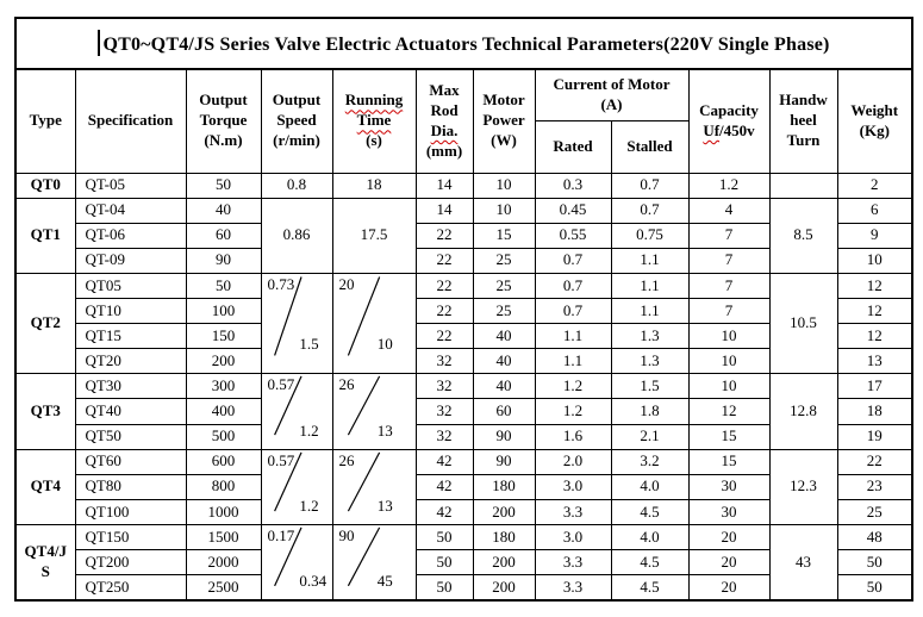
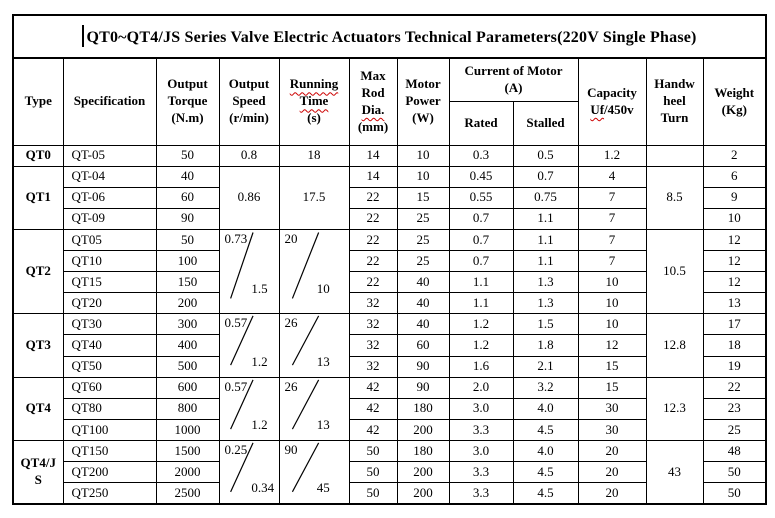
  QT0~QT4/JS Series Valve Electric Actuators Technical Parameters(220V Single Phase)
  Type	Specification	OutputTorque(N.m)	OutputSpeed(r/min)	RunningTime(s)	MaxRodDia.(mm)	MotorPower(W)	Current of Motor(A)	CapacityUf/450v	HandwheelTurn	Weight(Kg)
  Rated	Stalled
- QT0	QT-05	50	0.8	18	14	10	0.3	0.7	1.2		2
+ QT0	QT-05	50	0.8	18	14	10	0.3	0.5	1.2		2
  QT1	QT-04	40	0.86	17.5	14	10	0.45	0.7	4	8.5	6
  QT-06	60	22	15	0.55	0.75	7	9
  QT-09	90	22	25	0.7	1.1	7	10
  QT2	QT05	50	0.731.5	2010	22	25	0.7	1.1	7	10.5	12
  QT10	100	22	25	0.7	1.1	7	12
  QT15	150	22	40	1.1	1.3	10	12
  QT20	200	32	40	1.1	1.3	10	13
  QT3	QT30	300	0.571.2	2613	32	40	1.2	1.5	10	12.8	17
  QT40	400	32	60	1.2	1.8	12	18
  QT50	500	32	90	1.6	2.1	15	19
  QT4	QT60	600	0.571.2	2613	42	90	2.0	3.2	15	12.3	22
  QT80	800	42	180	3.0	4.0	30	23
  QT100	1000	42	200	3.3	4.5	30	25
- QT4/JS	QT150	1500	0.170.34	9045	50	180	3.0	4.0	20	43	48
+ QT4/JS	QT150	1500	0.250.34	9045	50	180	3.0	4.0	20	43	48
  QT200	2000	50	200	3.3	4.5	20	50
  QT250	2500	50	200	3.3	4.5	20	50
